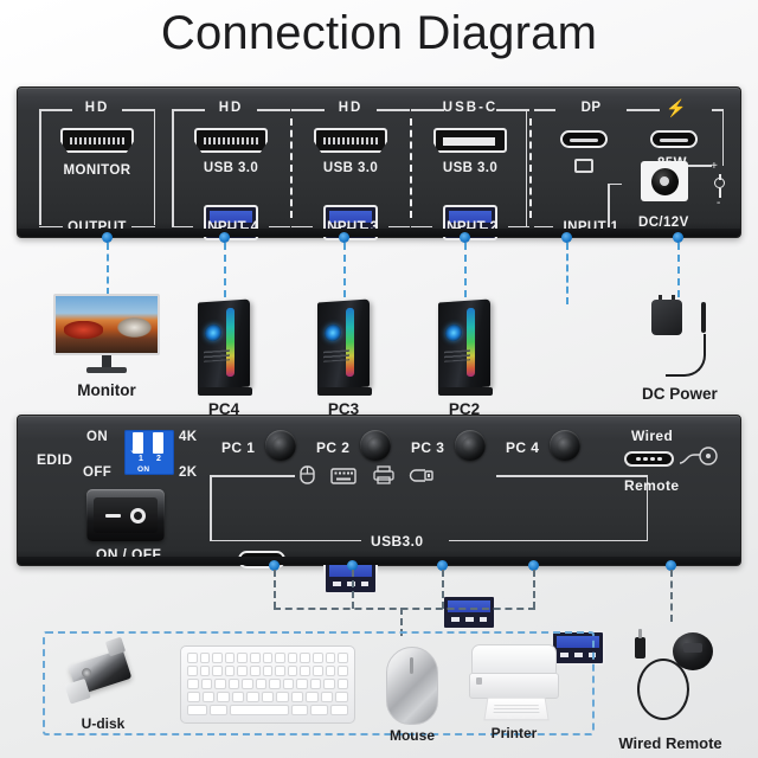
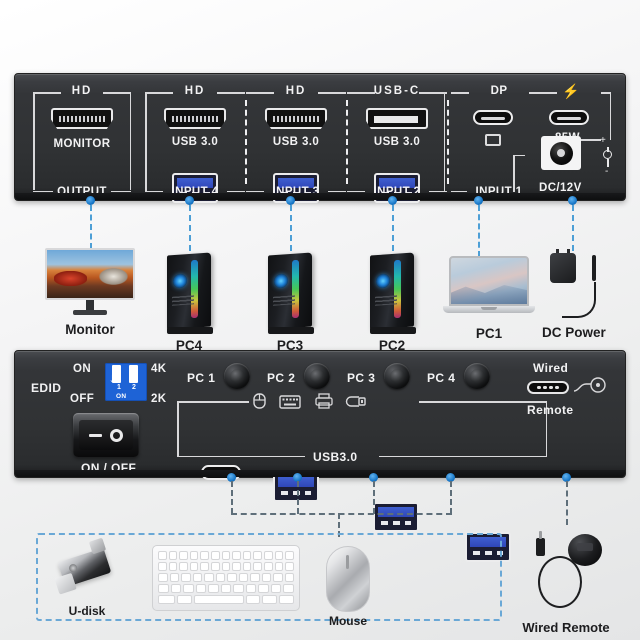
- Connection Diagram
  HD
  MONITOR
  OUTPUT
  HD
  USB 3.0
  INPUT 4
  HD
  USB 3.0
  INPUT 3
  USB-C
  USB 3.0
  INPUT 2
  DP
  INPUT 1
  ⚡
  DC/12V
  +
  -
  Monitor
  PC4
  PC3
  PC2
+ PC1
  DC Power
  EDID
  ON
  OFF
  ↓
  4K
  2K
  ON / OFF
  PC 1
  PC 2
  PC 3
  PC 4
  USB3.0
  Wired
  Remote
  U-disk
  Mouse
- Printer
  Wired Remote
